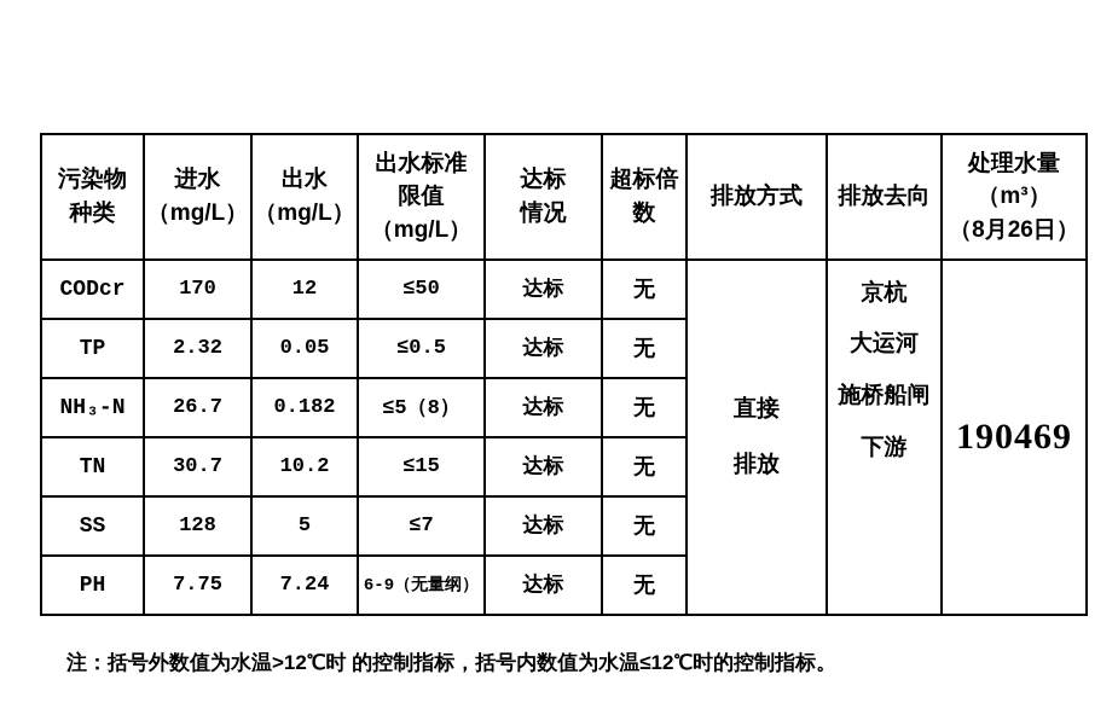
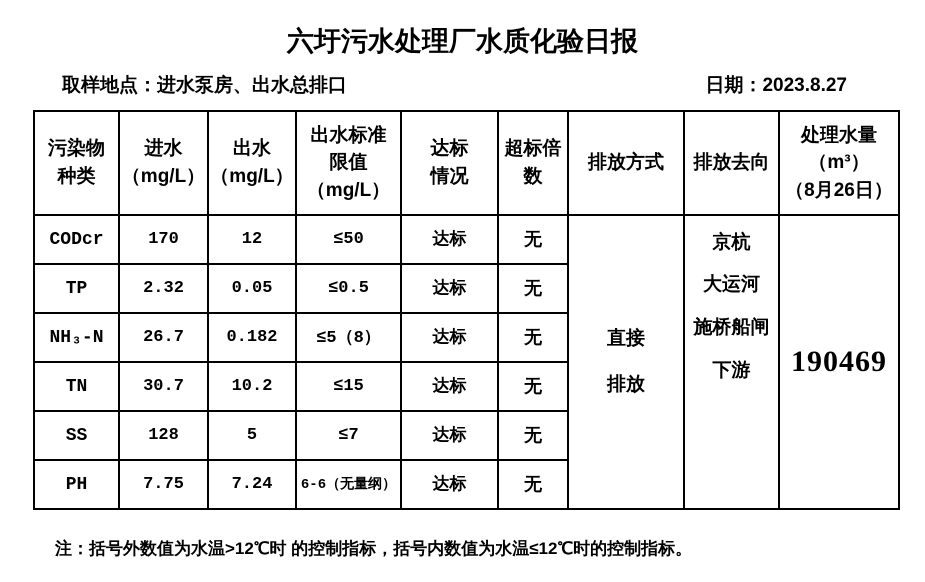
+ 六圩污水处理厂水质化验日报
+ 取样地点：进水泵房、出水总排口
+ 日期：2023.8.27
  污染物 种类	进水 （mg/L）	出水 （mg/L）	出水标准 限值 （mg/L）	达标 情况	超标倍 数	排放方式	排放去向	处理水量 （m³） （8月26日）
  CODcr	170	12	≤50	达标	无	直接 排放	京杭 大运河 施桥船闸 下游	190469
  TP	2.32	0.05	≤0.5	达标	无
  NH₃-N	26.7	0.182	≤5（8）	达标	无
  TN	30.7	10.2	≤15	达标	无
  SS	128	5	≤7	达标	无
- PH	7.75	7.24	6-9（无量纲）	达标	无
+ PH	7.75	7.24	6-6（无量纲）	达标	无
  注：括号外数值为水温>12℃时 的控制指标，括号内数值为水温≤12℃时的控制指标。
